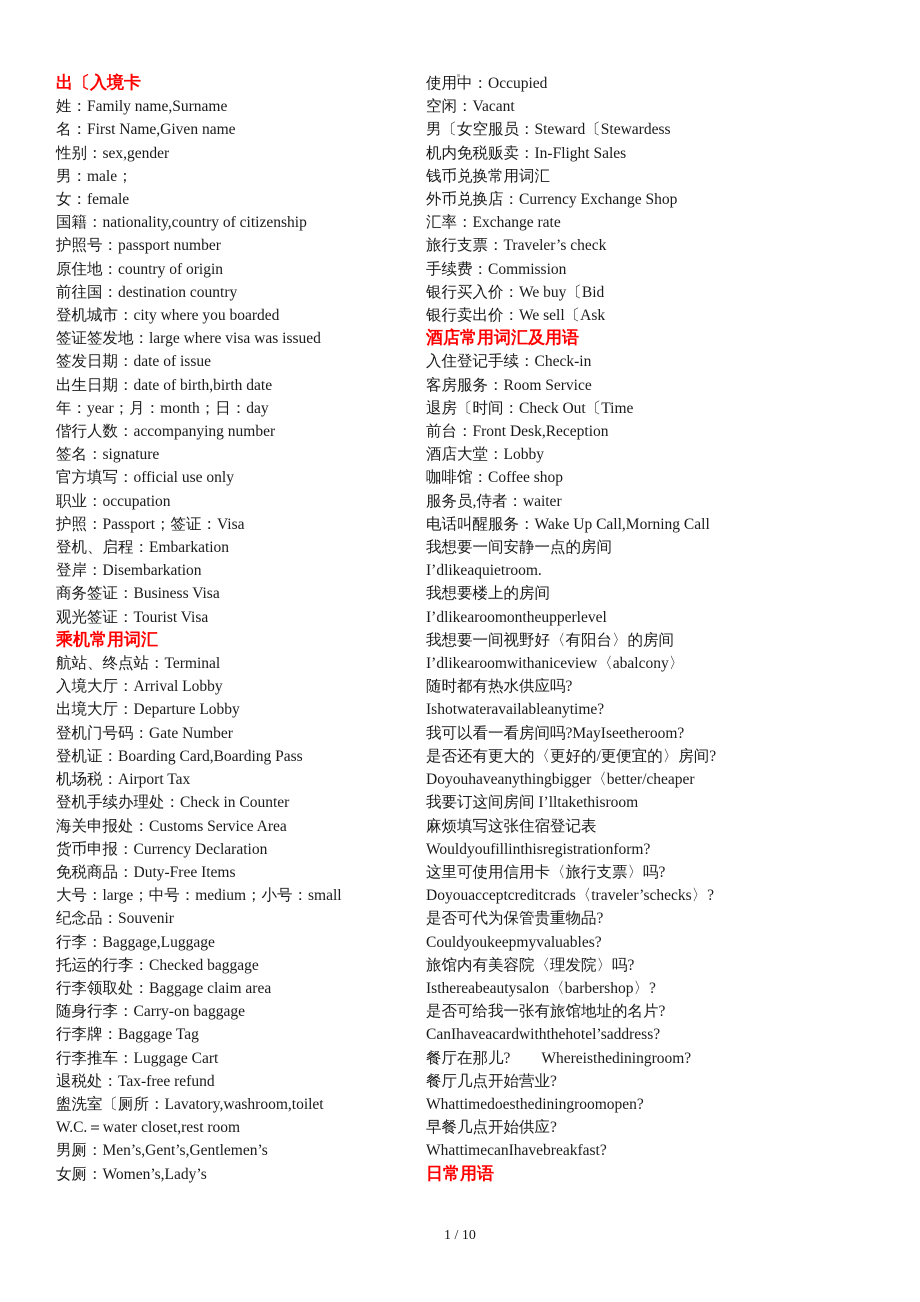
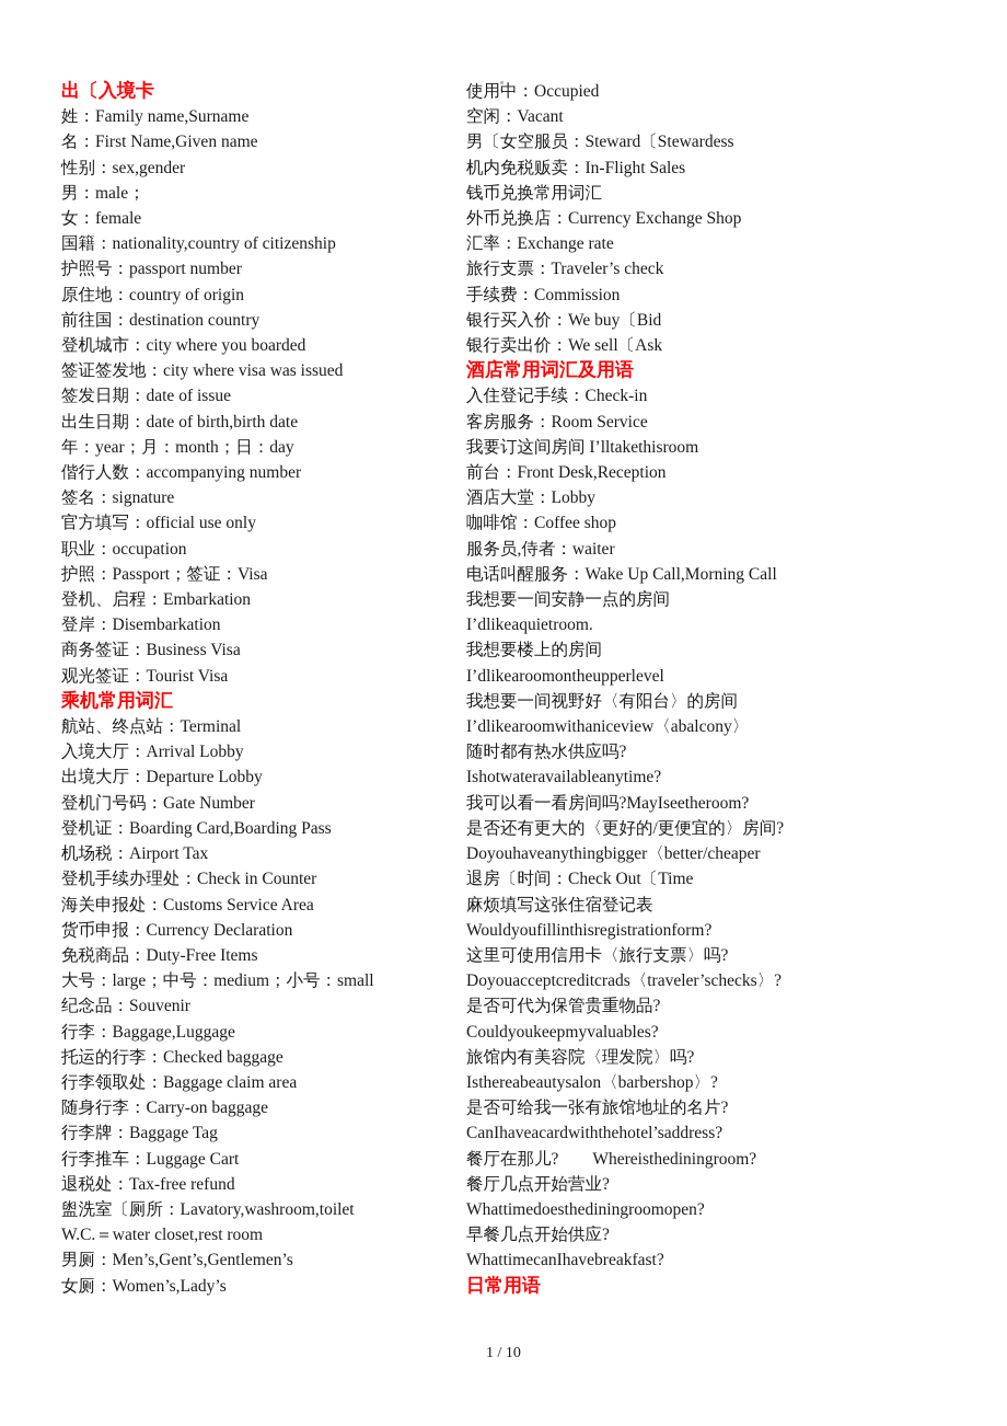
  出〔入境卡
  姓：Family name,Surname
  名：First Name,Given name
  性别：sex,gender
  男：male；
  女：female
  国籍：nationality,country of citizenship
  护照号：passport number
  原住地：country of origin
  前往国：destination country
  登机城市：city where you boarded
- 签证签发地：large where visa was issued
+ 签证签发地：city where visa was issued
  签发日期：date of issue
  出生日期：date of birth,birth date
  年：year；月：month；日：day
  偕行人数：accompanying number
  签名：signature
  官方填写：official use only
  职业：occupation
  护照：Passport；签证：Visa
  登机、启程：Embarkation
  登岸：Disembarkation
  商务签证：Business Visa
  观光签证：Tourist Visa
  乘机常用词汇
  航站、终点站：Terminal
  入境大厅：Arrival Lobby
  出境大厅：Departure Lobby
  登机门号码：Gate Number
  登机证：Boarding Card,Boarding Pass
  机场税：Airport Tax
  登机手续办理处：Check in Counter
  海关申报处：Customs Service Area
  货币申报：Currency Declaration
  免税商品：Duty-Free Items
  大号：large；中号：medium；小号：small
  纪念品：Souvenir
  行李：Baggage,Luggage
  托运的行李：Checked baggage
  行李领取处：Baggage claim area
  随身行李：Carry-on baggage
  行李牌：Baggage Tag
  行李推车：Luggage Cart
  退税处：Tax-free refund
  盥洗室〔厕所：Lavatory,washroom,toilet
  W.C.＝water closet,rest room
  男厕：Men’s,Gent’s,Gentlemen’s
  女厕：Women’s,Lady’s
  使用中：Occupied
  空闲：Vacant
  男〔女空服员：Steward〔Stewardess
  机内免税贩卖：In-Flight Sales
  钱币兑换常用词汇
  外币兑换店：Currency Exchange Shop
  汇率：Exchange rate
  旅行支票：Traveler’s check
  手续费：Commission
  银行买入价：We buy〔Bid
  银行卖出价：We sell〔Ask
  酒店常用词汇及用语
  入住登记手续：Check-in
  客房服务：Room Service
- 退房〔时间：Check Out〔Time
+ 我要订这间房间 I’lltakethisroom
  前台：Front Desk,Reception
  酒店大堂：Lobby
  咖啡馆：Coffee shop
  服务员,侍者：waiter
  电话叫醒服务：Wake Up Call,Morning Call
  我想要一间安静一点的房间
  I’dlikeaquietroom.
  我想要楼上的房间
  I’dlikearoomontheupperlevel
  我想要一间视野好〈有阳台〉的房间
  I’dlikearoomwithaniceview〈abalcony〉
  随时都有热水供应吗?
  Ishotwateravailableanytime?
  我可以看一看房间吗?MayIseetheroom?
  是否还有更大的〈更好的/更便宜的〉房间?
  Doyouhaveanythingbigger〈better/cheaper
- 我要订这间房间 I’lltakethisroom
+ 退房〔时间：Check Out〔Time
  麻烦填写这张住宿登记表
  Wouldyoufillinthisregistrationform?
  这里可使用信用卡〈旅行支票〉吗?
  Doyouacceptcreditcrads〈traveler’schecks〉?
  是否可代为保管贵重物品?
  Couldyoukeepmyvaluables?
  旅馆内有美容院〈理发院〉吗?
  Isthereabeautysalon〈barbershop〉?
  是否可给我一张有旅馆地址的名片?
  CanIhaveacardwiththehotel’saddress?
  餐厅在那儿? Whereisthediningroom?
  餐厅几点开始营业?
  Whattimedoesthediningroomopen?
  早餐几点开始供应?
  WhattimecanIhavebreakfast?
  日常用语
  1 / 10
